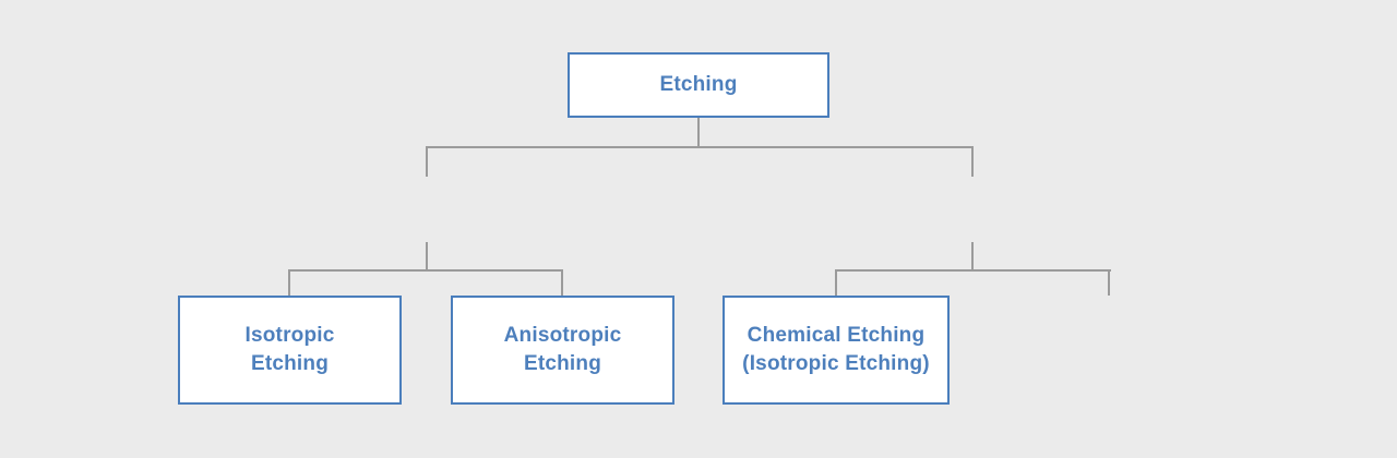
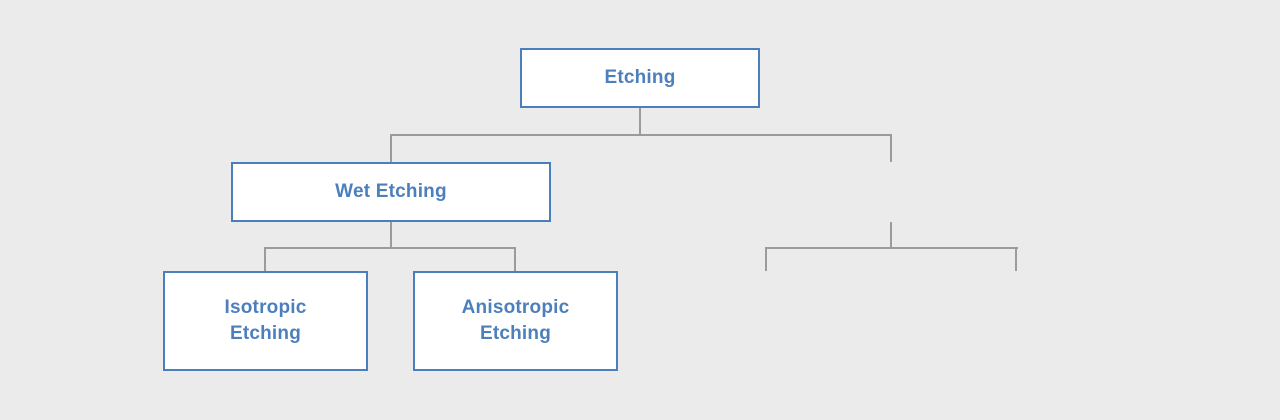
  Etching
+ Wet Etching
  Isotropic
  Etching
  Anisotropic
  Etching
- Chemical Etching
- (Isotropic Etching)
